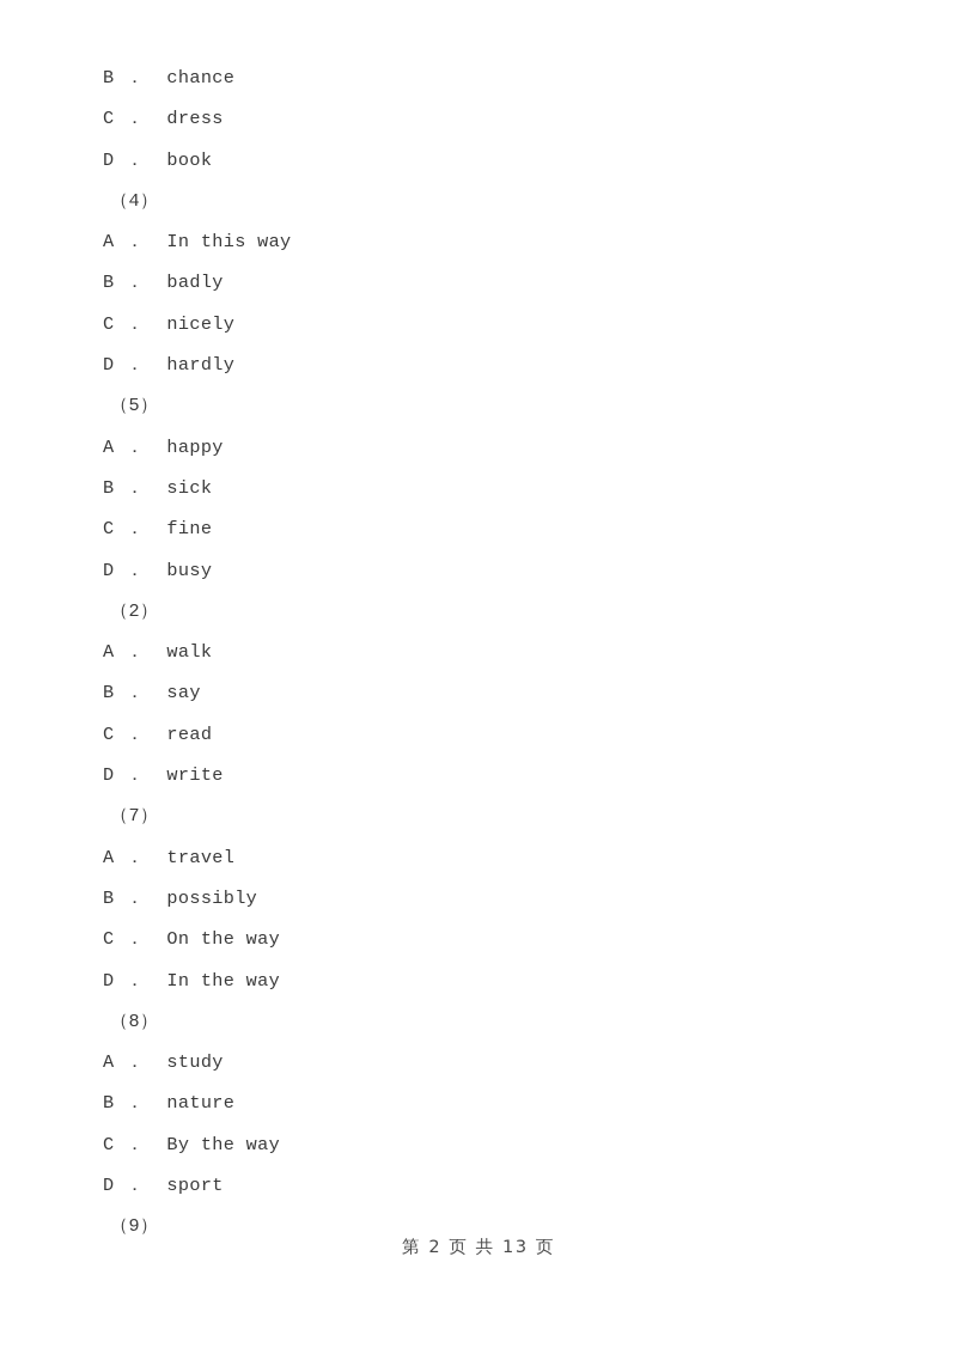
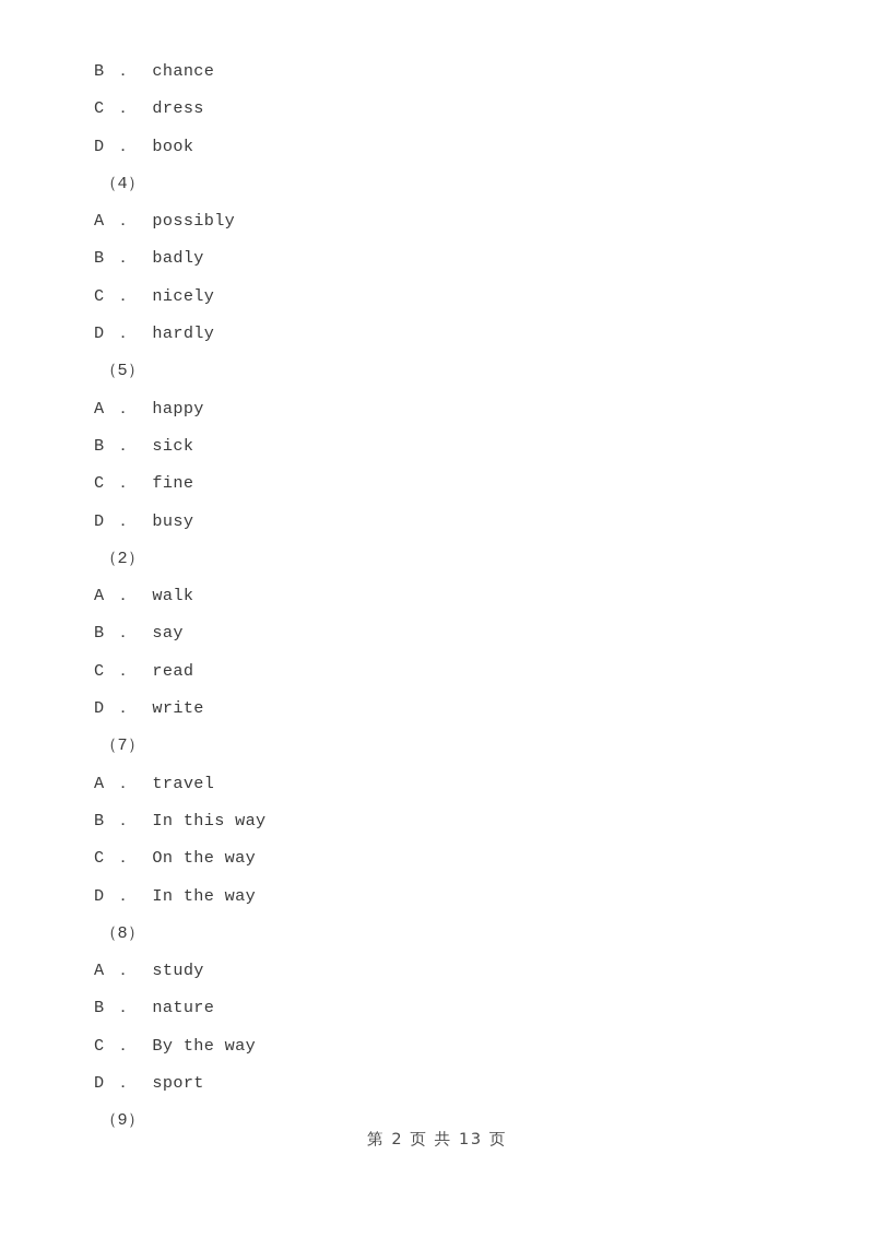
  B ． chance
  C ． dress
  D ． book
  （4）
- A ． In this way
+ A ． possibly
  B ． badly
  C ． nicely
  D ． hardly
  （5）
  A ． happy
  B ． sick
  C ． fine
  D ． busy
  （2）
  A ． walk
  B ． say
  C ． read
  D ． write
  （7）
  A ． travel
- B ． possibly
+ B ． In this way
  C ． On the way
  D ． In the way
  （8）
  A ． study
  B ． nature
  C ． By the way
  D ． sport
  （9）
  第 2 页 共 13 页
